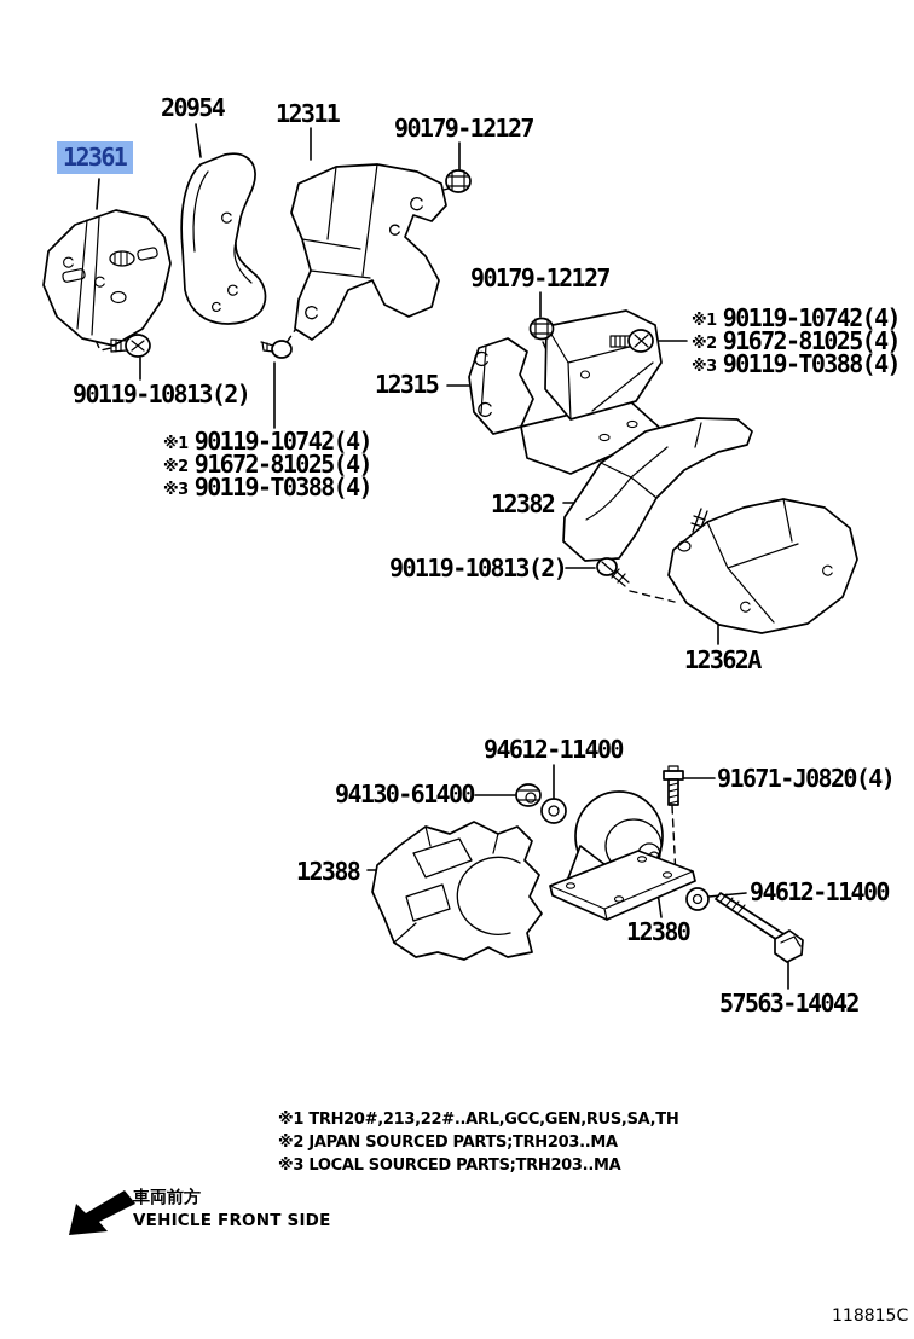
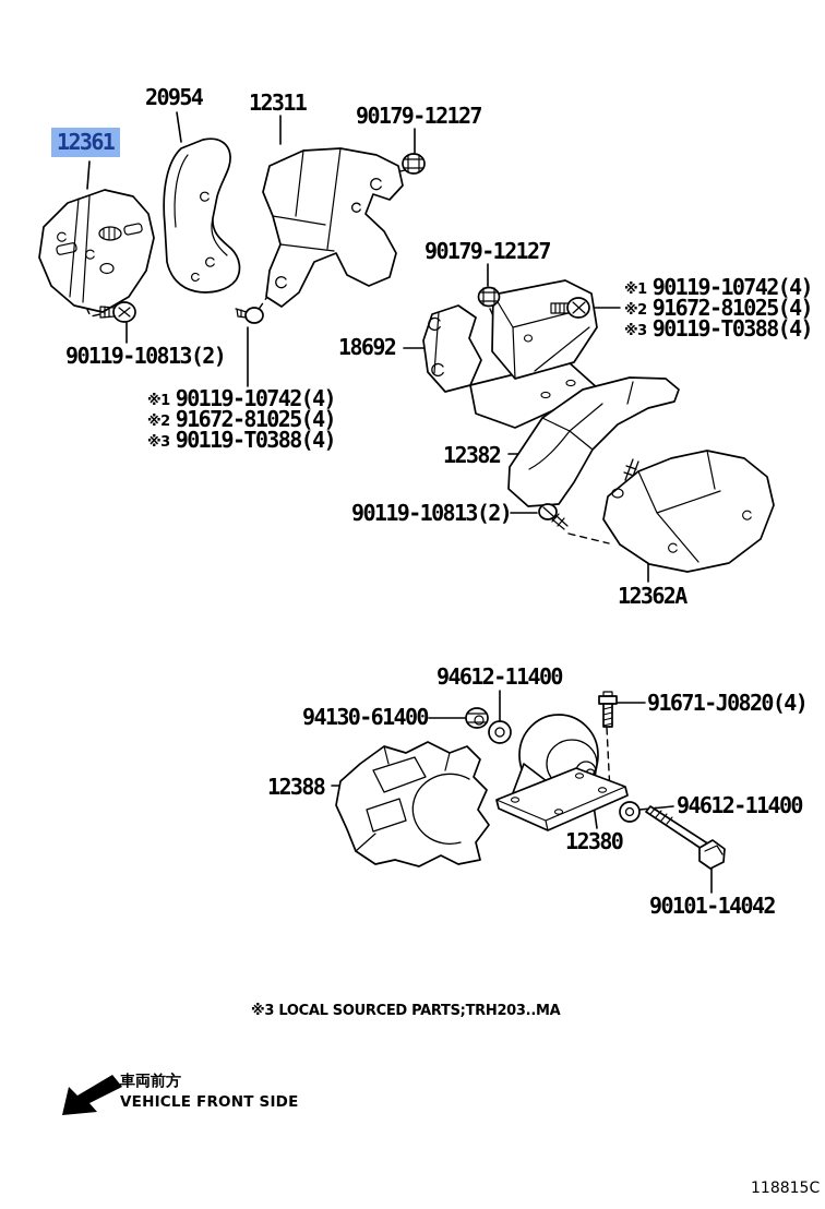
  20954
  12311
  90179-12127
  12361
  90119-10813(2)
  90179-12127
- 12315
+ 18692
  12382
  90119-10813(2)
  12362A
  94612-11400
  94130-61400
  12388
  91671-J0820(4)
  12380
  94612-11400
- 57563-14042
+ 90101-14042
  ※1 90119-10742(4)
  ※2 91672-81025(4)
  ※3 90119-T0388(4)
  ※1 90119-10742(4)
  ※2 91672-81025(4)
  ※3 90119-T0388(4)
- ※1 TRH20#,213,22#..ARL,GCC,GEN,RUS,SA,TH
- ※2 JAPAN SOURCED PARTS;TRH203..MA
  ※3 LOCAL SOURCED PARTS;TRH203..MA
  車両前方
  VEHICLE FRONT SIDE
  118815C
